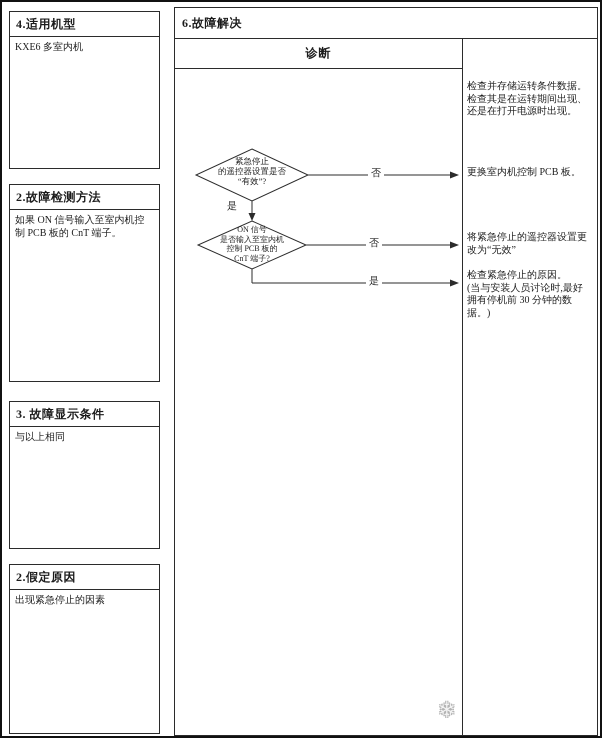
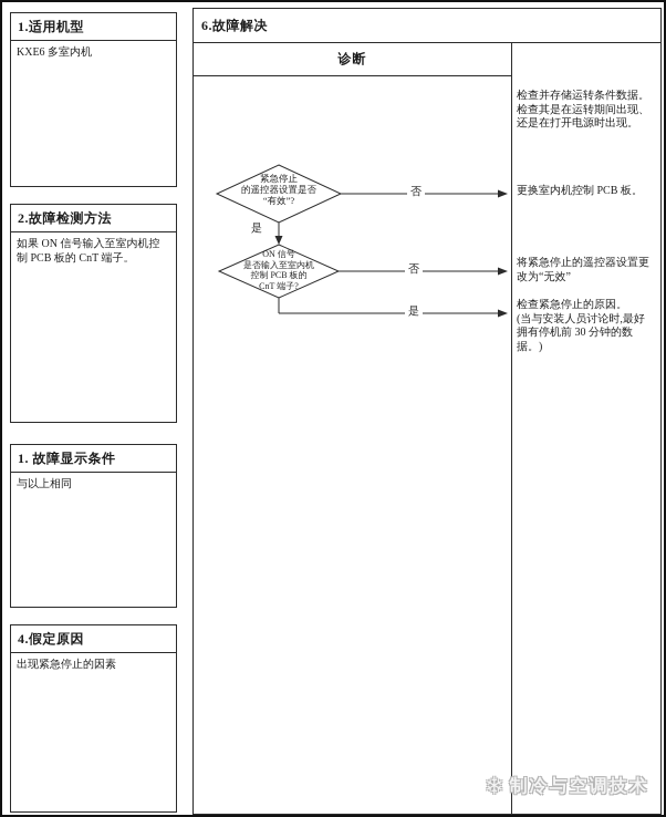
- 4.适用机型
+ 1.适用机型
  KXE6 多室内机
  2.故障检测方法
  如果 ON 信号输入至室内机控制 PCB 板的 CnT 端子。
- 3. 故障显示条件
+ 1. 故障显示条件
  与以上相同
- 2.假定原因
+ 4.假定原因
  出现紧急停止的因素
  6.故障解决
  诊断
  紧急停止
  的遥控器设置是否
  “有效”?
  ON 信号
  是否输入至室内机
  控制 PCB 板的
  CnT 端子?
  否
  是
  否
  是
  检查并存储运转条件数据。
  检查其是在运转期间出现、还是在打开电源时出现。
  更换室内机控制 PCB 板。
  将紧急停止的遥控器设置更改为“无效”
  检查紧急停止的原因。
  (当与安装人员讨论时,最好拥有停机前 30 分钟的数据。)
  ❄
+ 制冷与空调技术
